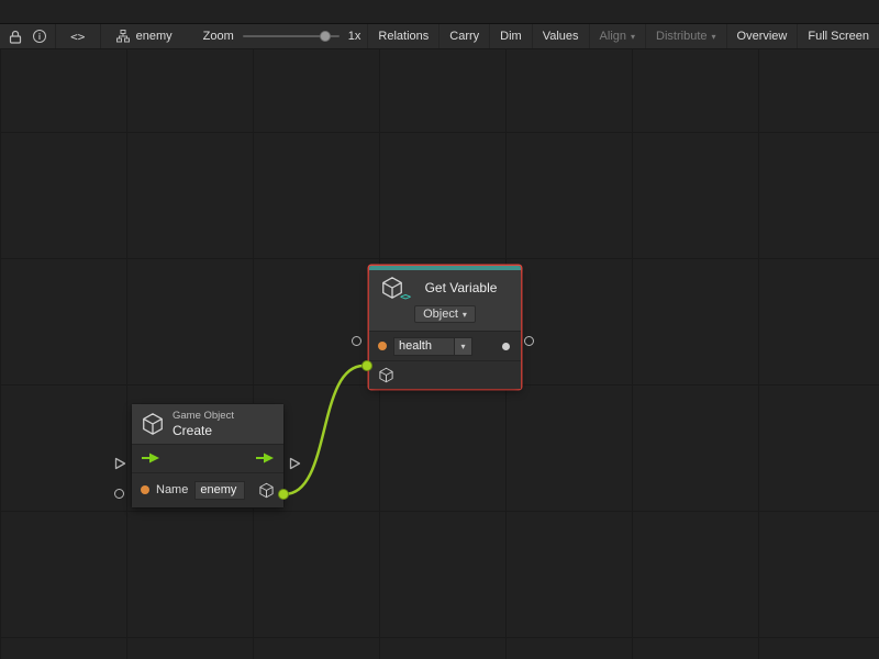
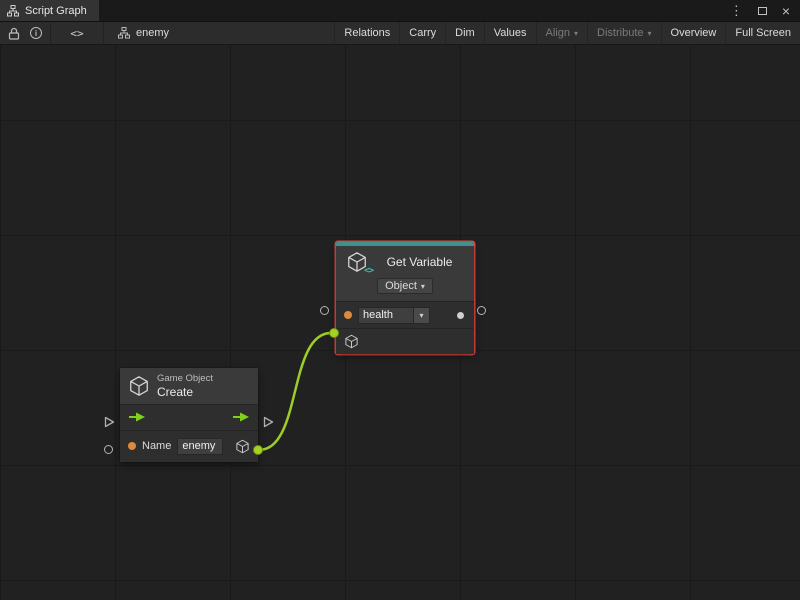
+ Script Graph
+ ⋮
+ ×
  i
  <>
  enemy
- Zoom
- 1x
  Relations
  Carry
  Dim
  Values
  Align
  ▾
  Distribute
  ▾
  Overview
  Full Screen
  Game Object
  Create
  Name
  enemy
  <>
  Get Variable
  Object
  ▾
  health
  ▾
